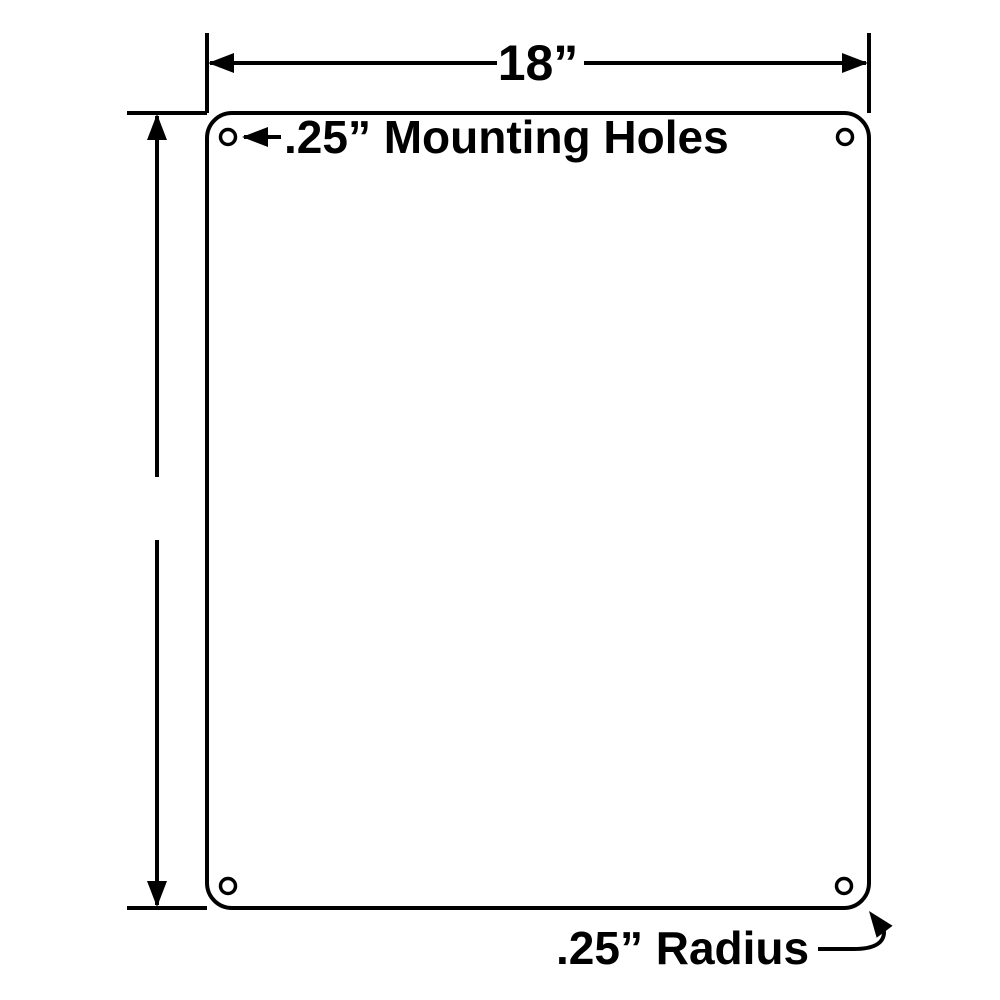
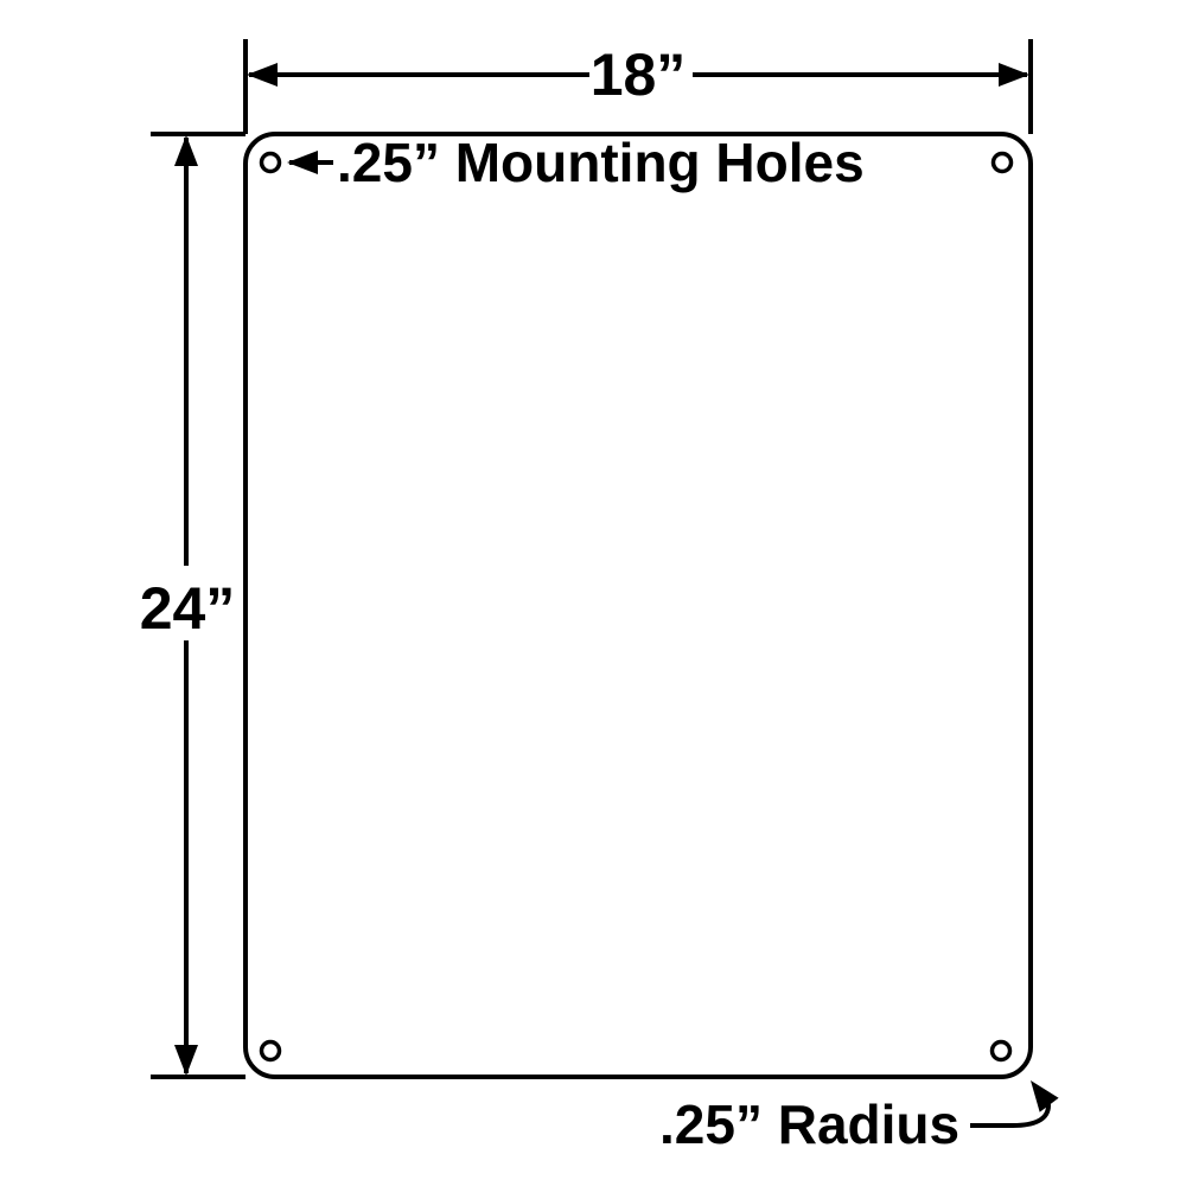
  18”
+ 24”
  .25” Mounting Holes
  .25” Radius
